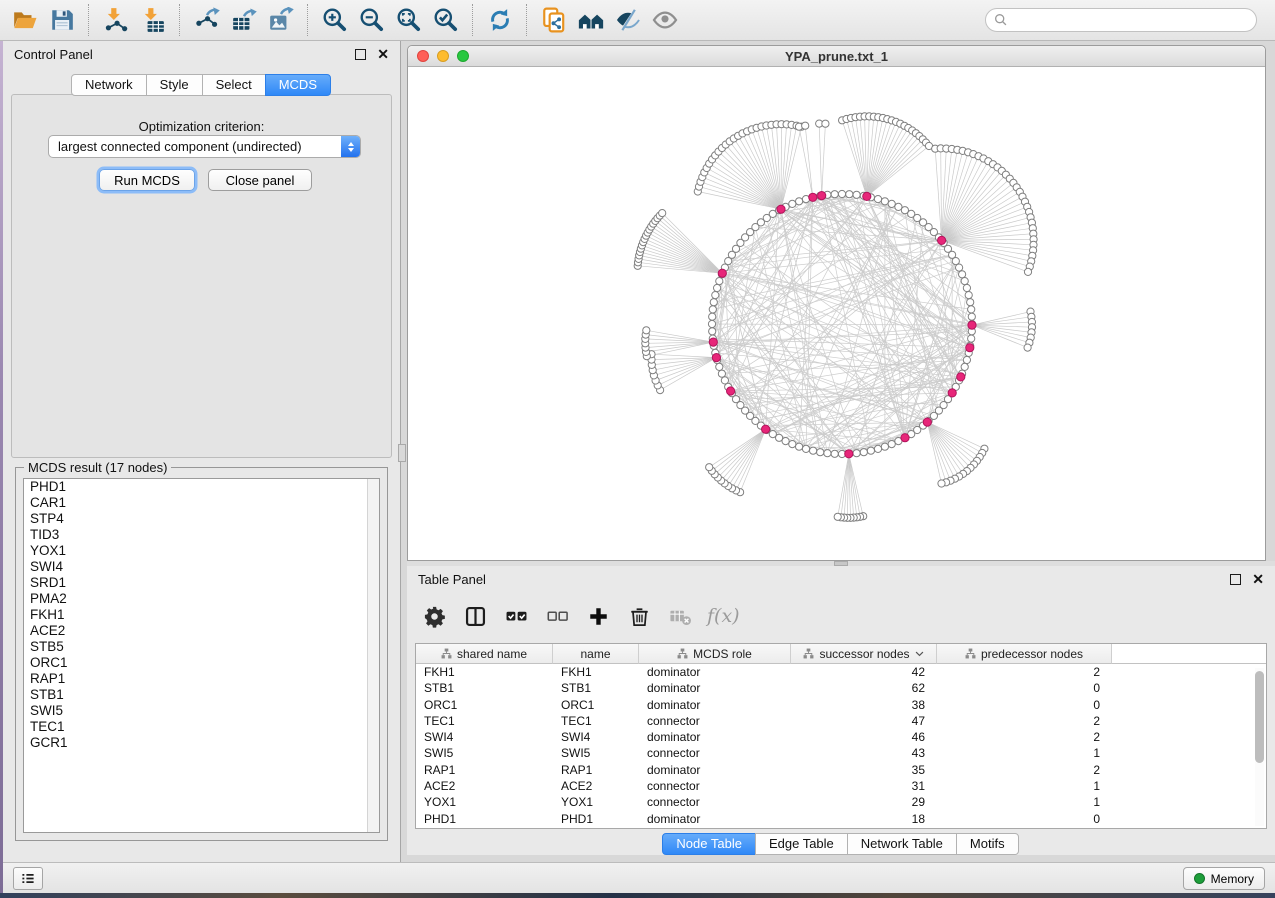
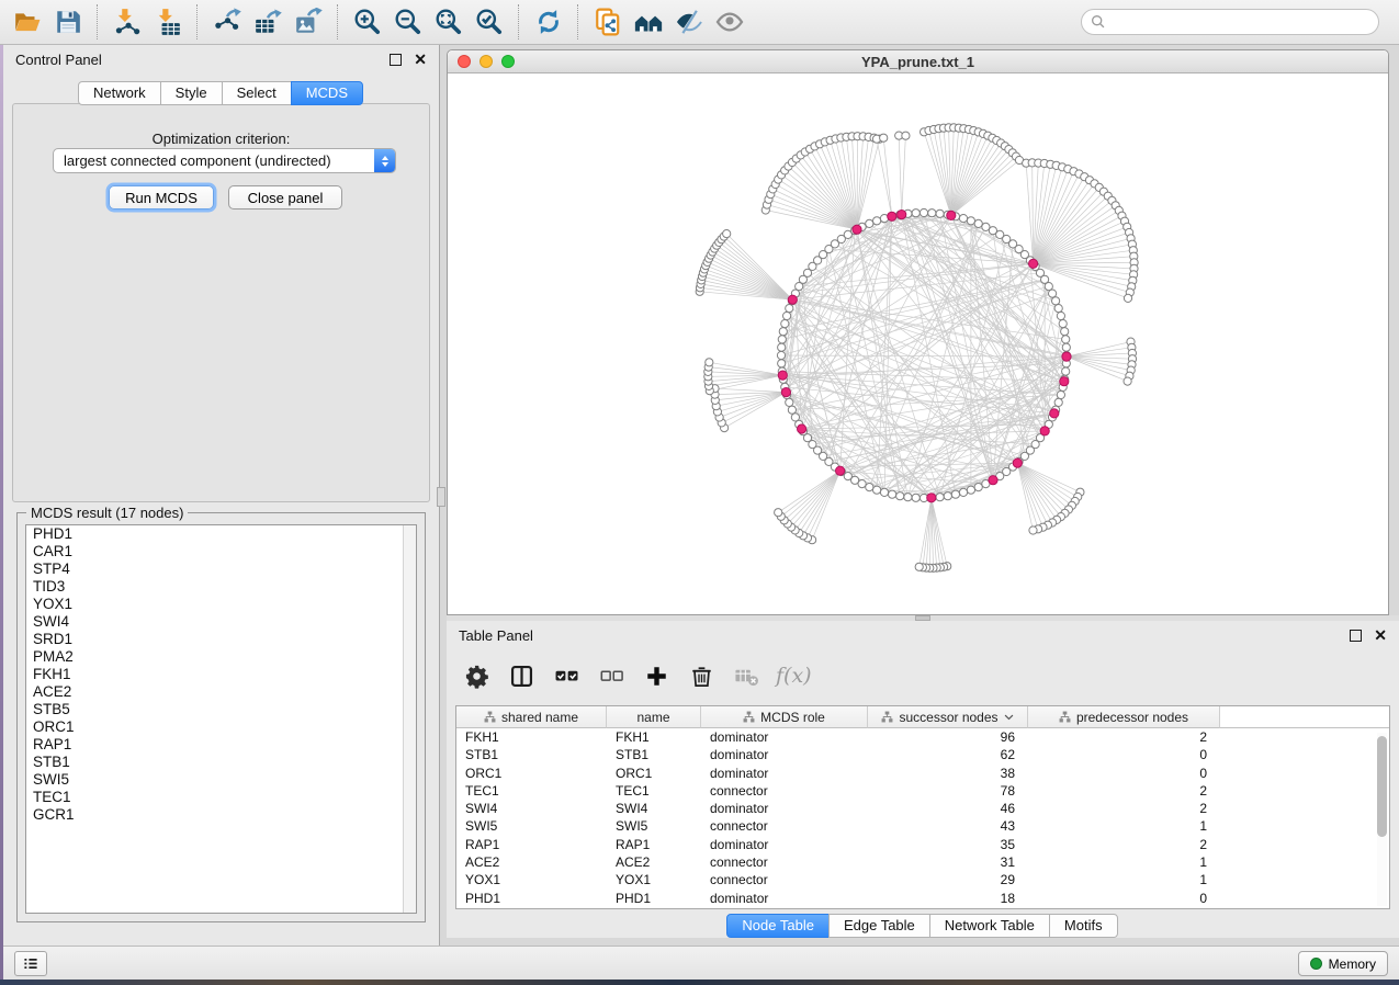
  Control Panel
  ✕
  Network
  Style
  Select
  MCDS
  Optimization criterion:
  largest connected component (undirected)
  Run MCDS
  Close panel
  MCDS result (17 nodes)
  PHD1
  CAR1
  STP4
  TID3
  YOX1
  SWI4
  SRD1
  PMA2
  FKH1
  ACE2
  STB5
  ORC1
  RAP1
  STB1
  SWI5
  TEC1
  GCR1
  YPA_prune.txt_1
  Table Panel
  ✕
  f(x)
  shared name
  name
  MCDS role
  successor nodes
  predecessor nodes
  FKH1
  FKH1
  dominator
- 42
+ 96
  2
  STB1
  STB1
  dominator
  62
  0
  ORC1
  ORC1
  dominator
  38
  0
  TEC1
  TEC1
  connector
- 47
+ 78
  2
  SWI4
  SWI4
  dominator
  46
  2
  SWI5
  SWI5
  connector
  43
  1
  RAP1
  RAP1
  dominator
  35
  2
  ACE2
  ACE2
  connector
  31
  1
  YOX1
  YOX1
  connector
  29
  1
  PHD1
  PHD1
  dominator
  18
  0
  Node Table
  Edge Table
  Network Table
  Motifs
  Memory
